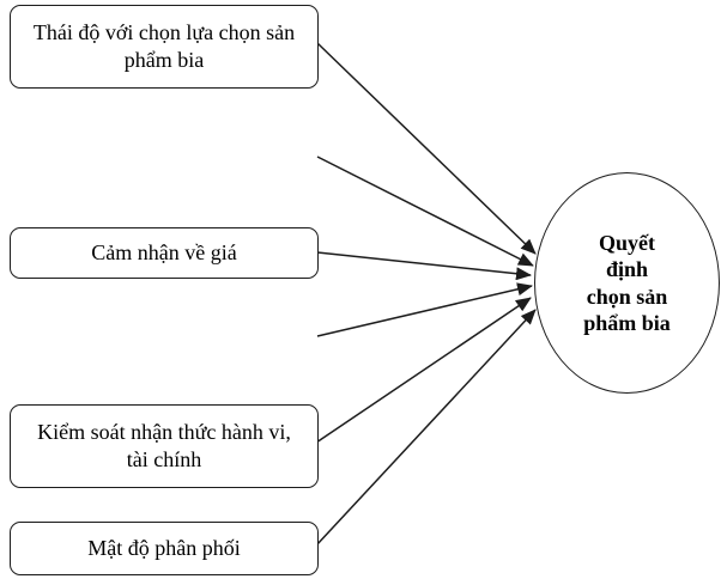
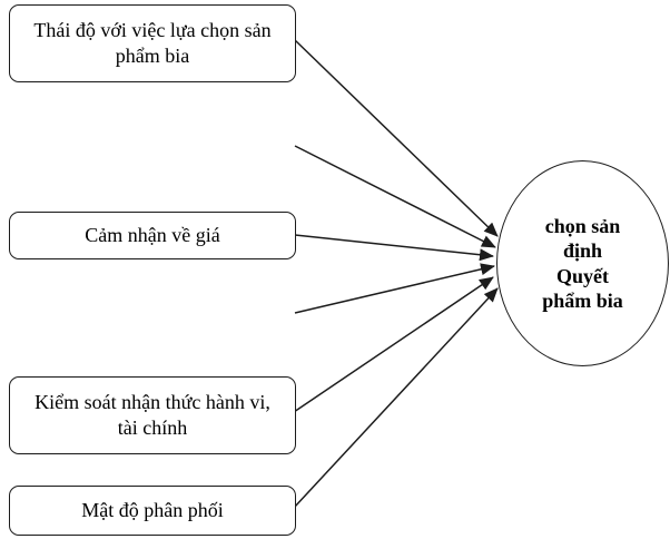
- Thái độ với chọn lựa chọn sản phẩm bia
+ Thái độ với việc lựa chọn sản phẩm bia
  Cảm nhận về giá
  Kiểm soát nhận thức hành vi, tài chính
  Mật độ phân phối
- Quyết
+ chọn sản
  định
- chọn sản
+ Quyết
  phẩm bia
